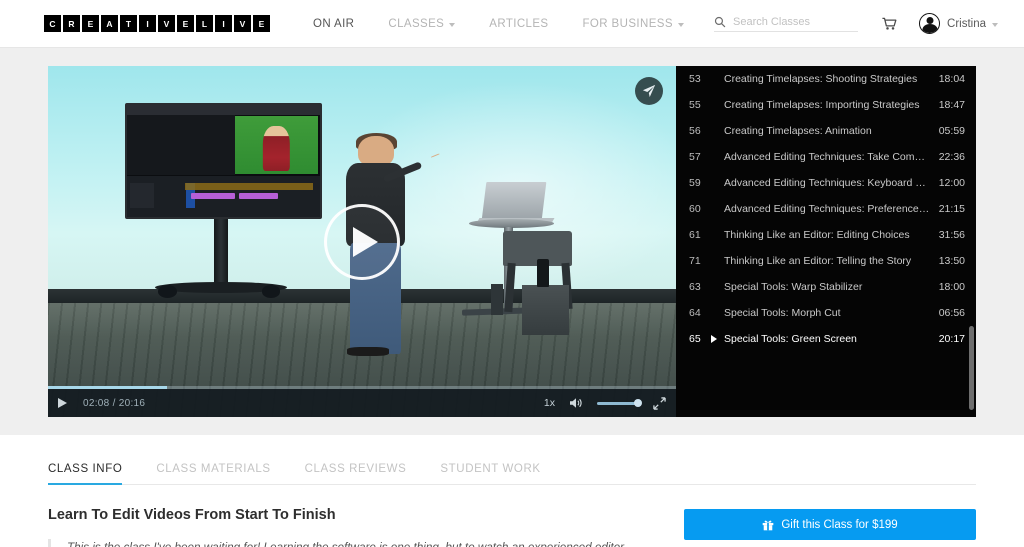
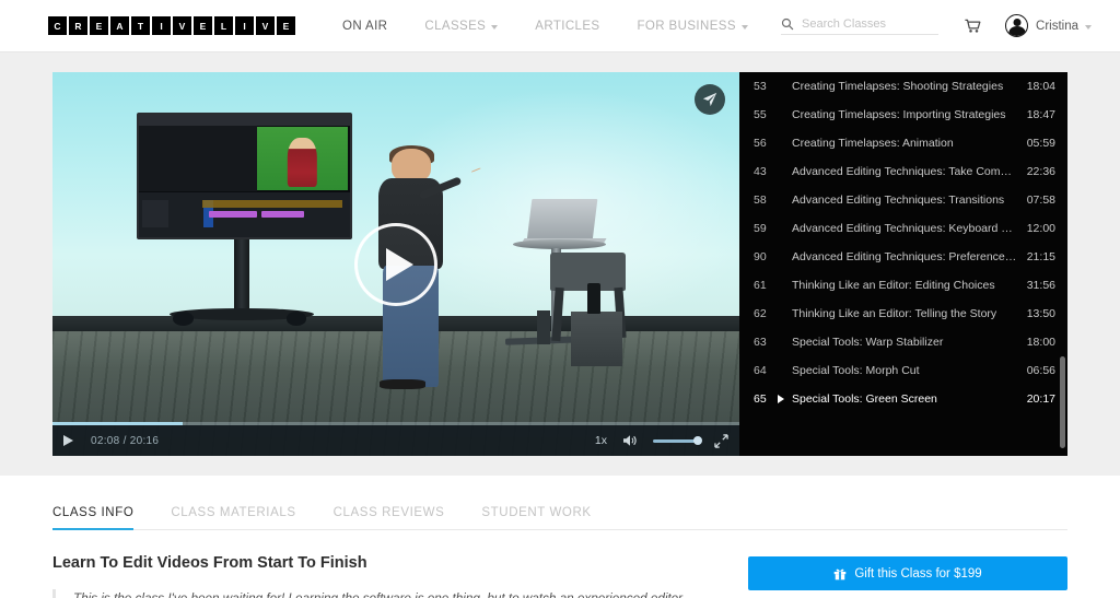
  C
  R
  E
  A
  T
  I
  V
  E
  L
  I
  V
  E
  ON AIR
  CLASSES
  ARTICLES
  FOR BUSINESS
  Search Classes
  Cristina
  02:08 / 20:16
  1x
  53
  Creating Timelapses: Shooting Strategies
  18:04
  55
  Creating Timelapses: Importing Strategies
  18:47
  56
  Creating Timelapses: Animation
  05:59
- 57
+ 43
  Advanced Editing Techniques: Take Com…
  22:36
+ 58
+ Advanced Editing Techniques: Transitions
+ 07:58
  59
  Advanced Editing Techniques: Keyboard …
  12:00
- 60
+ 90
  Advanced Editing Techniques: Preference …
  21:15
  61
  Thinking Like an Editor: Editing Choices
  31:56
- 71
+ 62
  Thinking Like an Editor: Telling the Story
  13:50
  63
  Special Tools: Warp Stabilizer
  18:00
  64
  Special Tools: Morph Cut
  06:56
  65
  Special Tools: Green Screen
  20:17
  CLASS INFO
  CLASS MATERIALS
  CLASS REVIEWS
  STUDENT WORK
  Learn To Edit Videos From Start To Finish
  Gift this Class for $199
